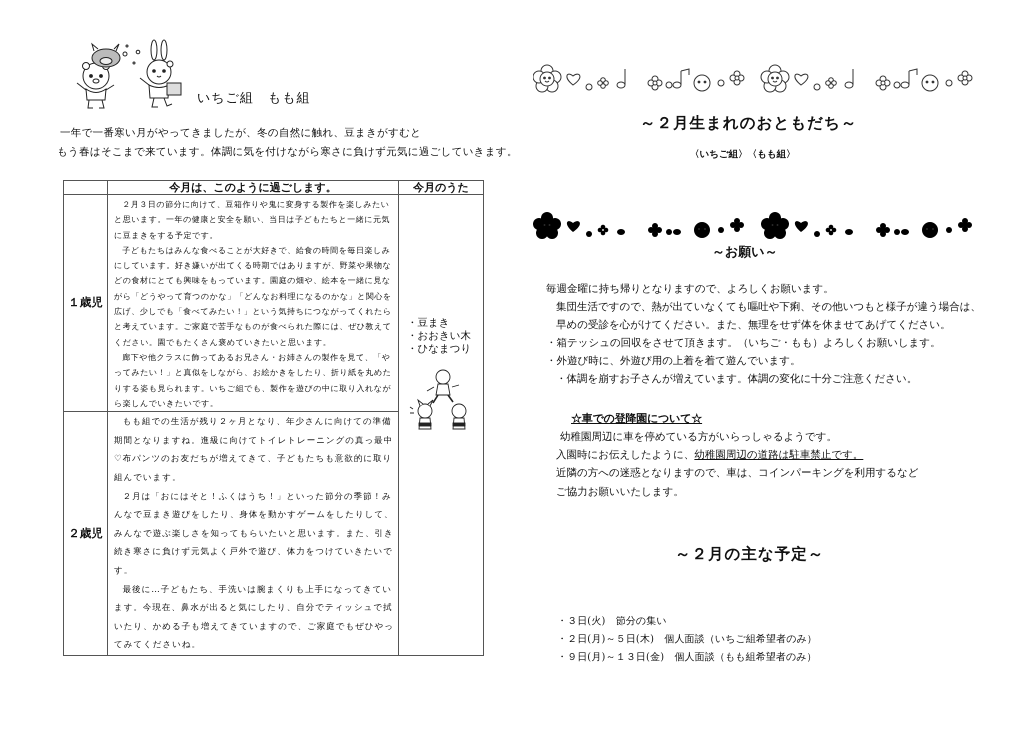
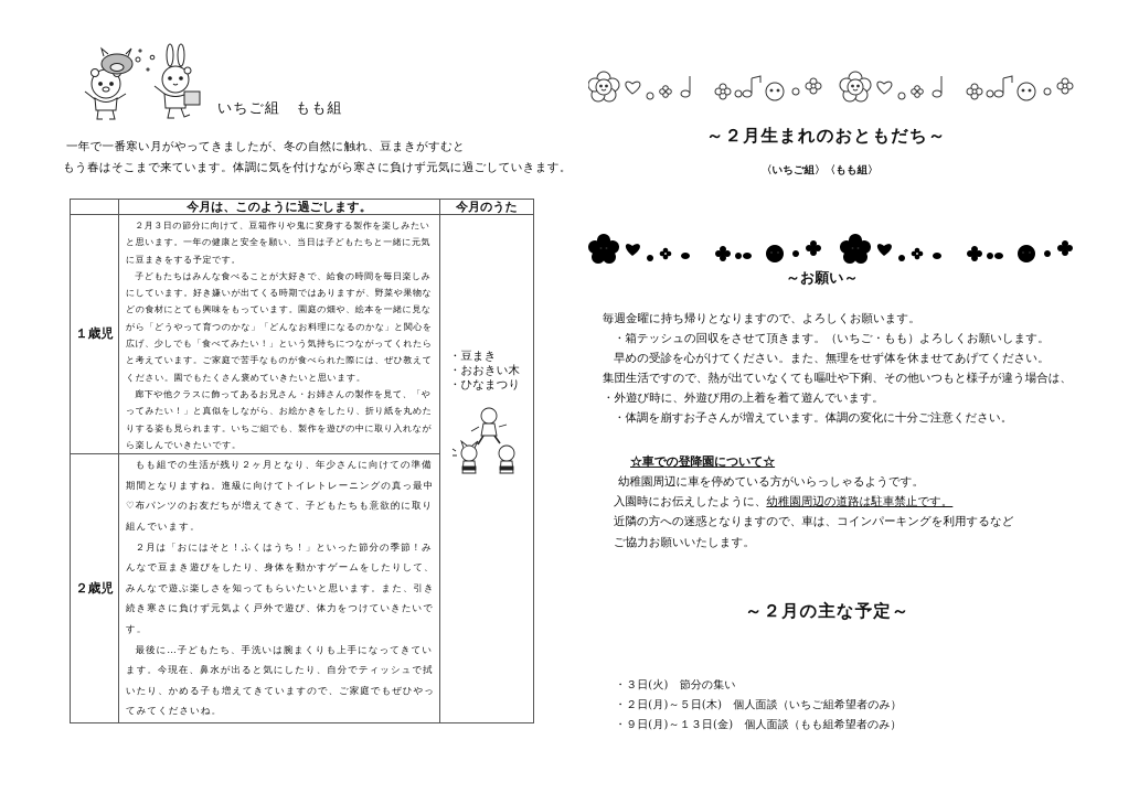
  いちご組 もも組
  一年で一番寒い月がやってきましたが、冬の自然に触れ、豆まきがすむと
  もう春はそこまで来ています。体調に気を付けながら寒さに負けず元気に過ごしていきます。
  	今月は、このように過ごします。	今月のうた
  １歳児	２月３日の節分に向けて、豆箱作りや鬼に変身する製作を楽しみたいと思います。一年の健康と安全を願い、当日は子どもたちと一緒に元気に豆まきをする予定です。 子どもたちはみんな食べることが大好きで、給食の時間を毎日楽しみにしています。好き嫌いが出てくる時期ではありますが、野菜や果物などの食材にとても興味をもっています。園庭の畑や、絵本を一緒に見ながら「どうやって育つのかな」「どんなお料理になるのかな」と関心を広げ、少しでも「食べてみたい！」という気持ちにつながってくれたらと考えています。ご家庭で苦手なものが食べられた際には、ぜひ教えてください。園でもたくさん褒めていきたいと思います。 廊下や他クラスに飾ってあるお兄さん・お姉さんの製作を見て、「やってみたい！」と真似をしながら、お絵かきをしたり、折り紙を丸めたりする姿も見られます。いちご組でも、製作を遊びの中に取り入れながら楽しんでいきたいです。	・豆まき ・おおきい木 ・ひなまつり
  ２歳児	もも組での生活が残り２ヶ月となり、年少さんに向けての準備期間となりますね。進級に向けてトイレトレーニングの真っ最中♡布パンツのお友だちが増えてきて、子どもたちも意欲的に取り組んでいます。 ２月は「おにはそと！ふくはうち！」といった節分の季節！みんなで豆まき遊びをしたり、身体を動かすゲームをしたりして、みんなで遊ぶ楽しさを知ってもらいたいと思います。また、引き続き寒さに負けず元気よく戸外で遊び、体力をつけていきたいです。 最後に…子どもたち、手洗いは腕まくりも上手になってきています。今現在、鼻水が出ると気にしたり、自分でティッシュで拭いたり、かめる子も増えてきていますので、ご家庭でもぜひやってみてくださいね。
  ～２月生まれのおともだち～
  〈いちご組〉〈もも組〉
  ～お願い～
  毎週金曜に持ち帰りとなりますので、よろしくお願います。
- 集団生活ですので、熱が出ていなくても嘔吐や下痢、その他いつもと様子が違う場合は、
+ ・箱テッシュの回収をさせて頂きます。（いちご・もも）よろしくお願いします。
  早めの受診を心がけてください。また、無理をせず体を休ませてあげてください。
- ・箱テッシュの回収をさせて頂きます。（いちご・もも）よろしくお願いします。
+ 集団生活ですので、熱が出ていなくても嘔吐や下痢、その他いつもと様子が違う場合は、
  ・外遊び時に、外遊び用の上着を着て遊んでいます。
  ・体調を崩すお子さんが増えています。体調の変化に十分ご注意ください。
  ☆車での登降園について☆
  幼稚園周辺に車を停めている方がいらっしゃるようです。
  入園時にお伝えしたように、幼稚園周辺の道路は駐車禁止です。
  近隣の方への迷惑となりますので、車は、コインパーキングを利用するなど
  ご協力お願いいたします。
  ～２月の主な予定～
  ・３日(火) 節分の集い
  ・２日(月)～５日(木) 個人面談（いちご組希望者のみ）
  ・９日(月)～１３日(金) 個人面談（もも組希望者のみ）
